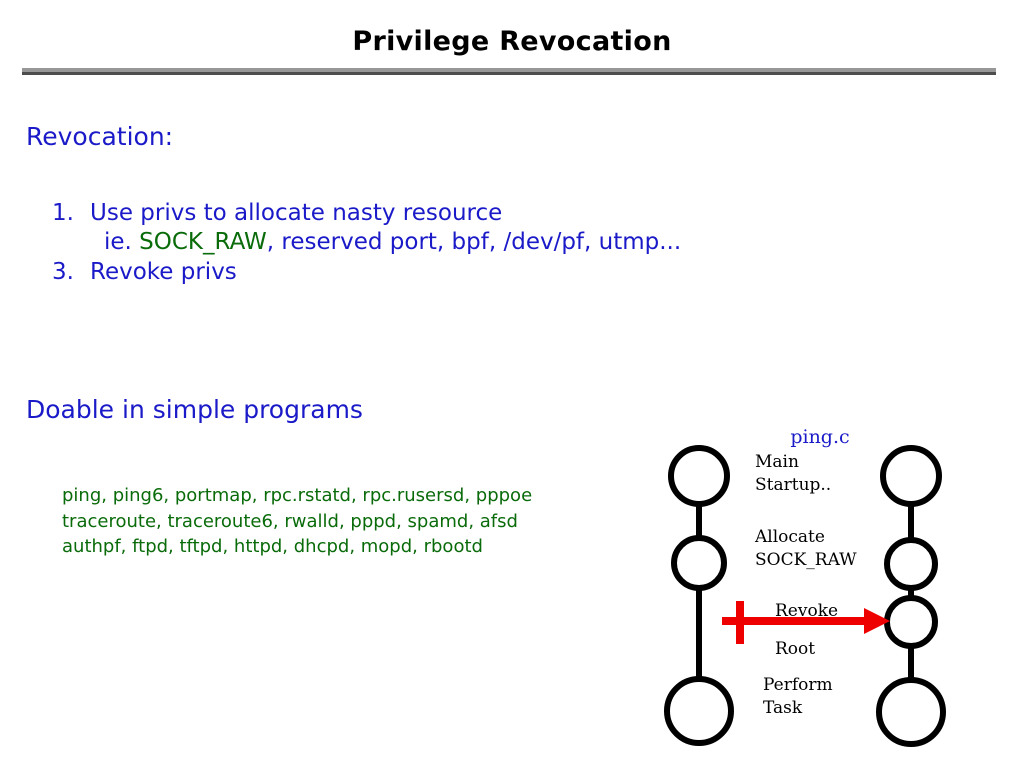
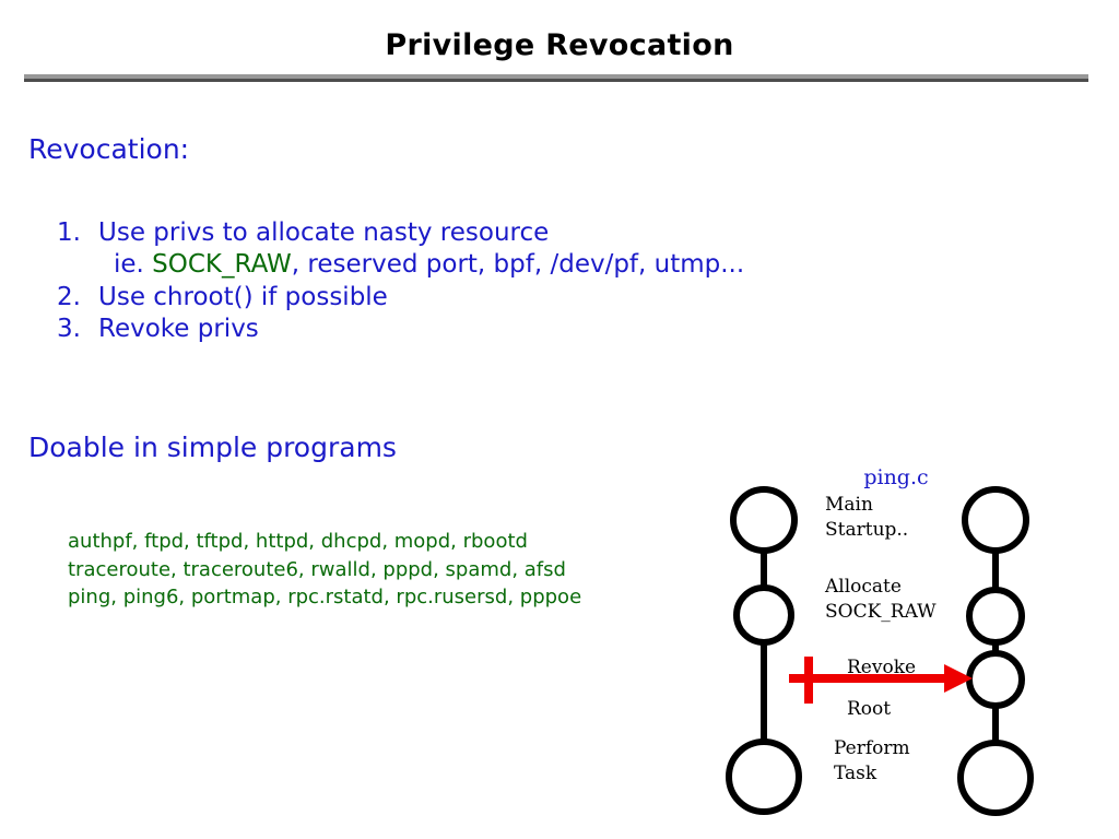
  Privilege Revocation
  Revocation:
  1.
  Use privs to allocate nasty resource
  ie. SOCK_RAW, reserved port, bpf, /dev/pf, utmp...
+ 2.
+ Use chroot() if possible
  3.
  Revoke privs
  Doable in simple programs
- ping, ping6, portmap, rpc.rstatd, rpc.rusersd, pppoe
+ authpf, ftpd, tftpd, httpd, dhcpd, mopd, rbootd
  traceroute, traceroute6, rwalld, pppd, spamd, afsd
- authpf, ftpd, tftpd, httpd, dhcpd, mopd, rbootd
+ ping, ping6, portmap, rpc.rstatd, rpc.rusersd, pppoe
  ping.c
  Main
  Startup..
  Allocate
  SOCK_RAW
  Revoke
  Root
  Perform
  Task
